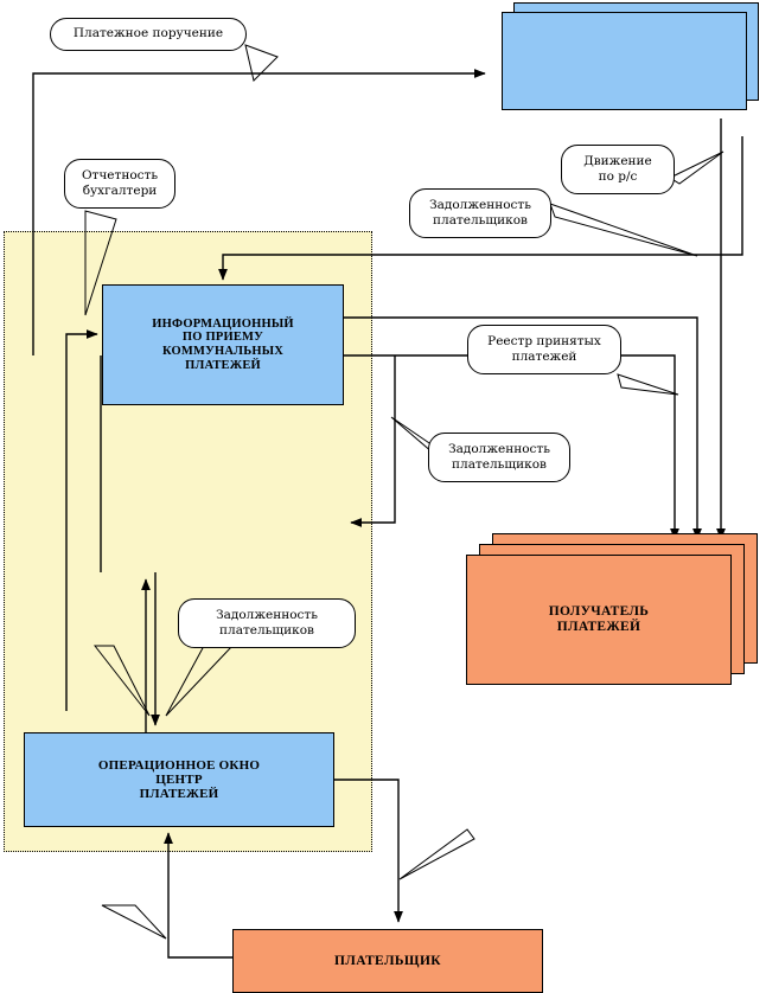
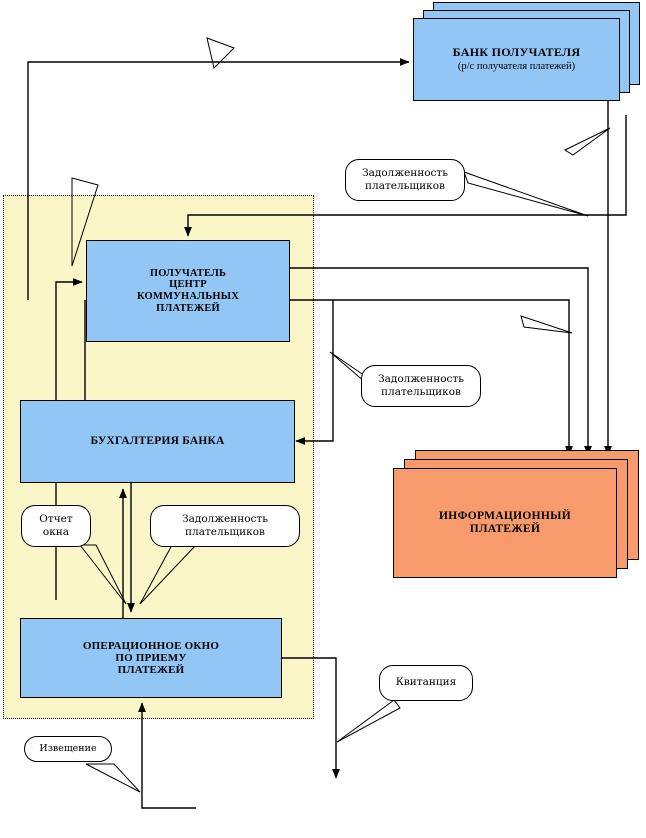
+ БАНК ПОЛУЧАТЕЛЯ
+ (р/с получателя платежей)
- ИНФОРМАЦИОННЫЙ
+ ПОЛУЧАТЕЛЬ
- ПО ПРИЕМУ
+ ЦЕНТР
  КОММУНАЛЬНЫХ
  ПЛАТЕЖЕЙ
+ БУХГАЛТЕРИЯ БАНКА
  ОПЕРАЦИОННОЕ ОКНО
- ЦЕНТР
+ ПО ПРИЕМУ
  ПЛАТЕЖЕЙ
- ПОЛУЧАТЕЛЬ
+ ИНФОРМАЦИОННЫЙ
  ПЛАТЕЖЕЙ
- ПЛАТЕЛЬЩИК
- Платежное поручение
- Отчетность
- бухгалтери
- Движение
- по р/с
  Задолженность
  плательщиков
- Реестр принятых
- платежей
  Задолженность
  плательщиков
+ Отчет
+ окна
  Задолженность
  плательщиков
+ Квитанция
+ Извещение
